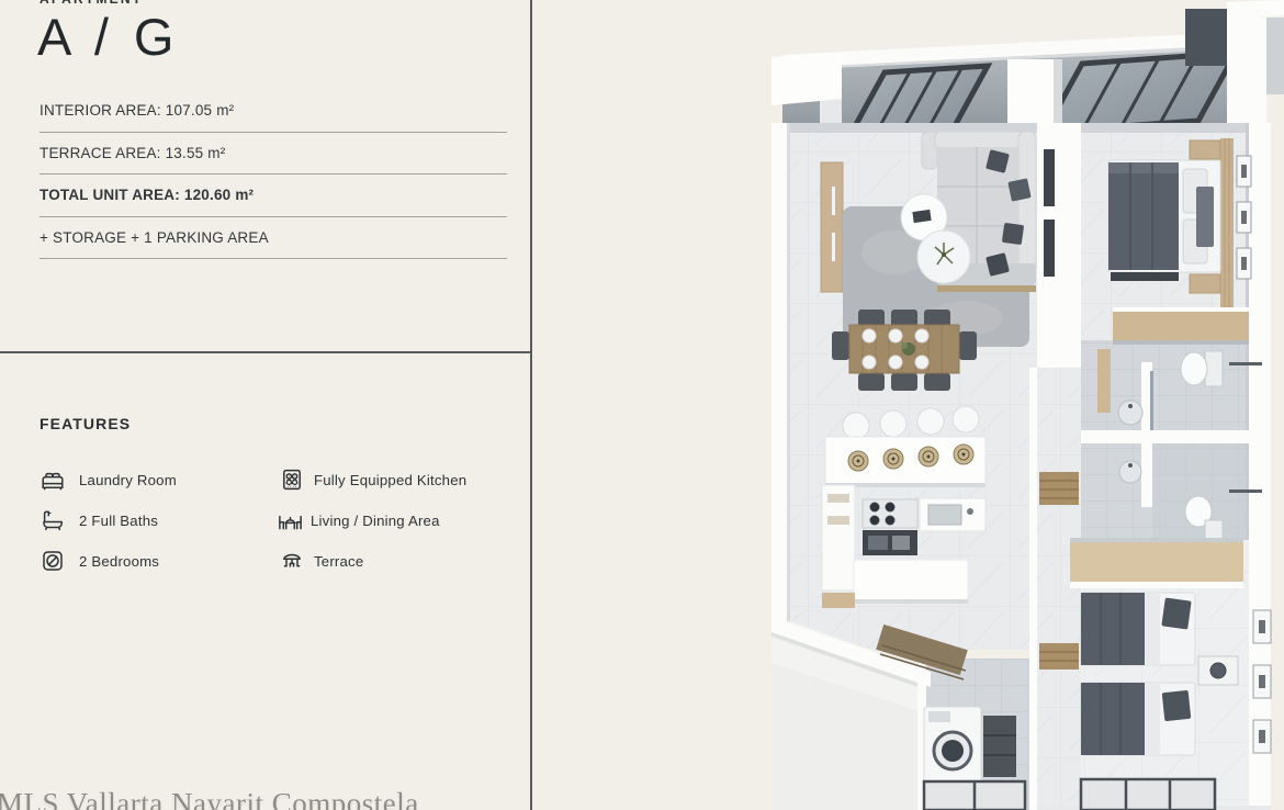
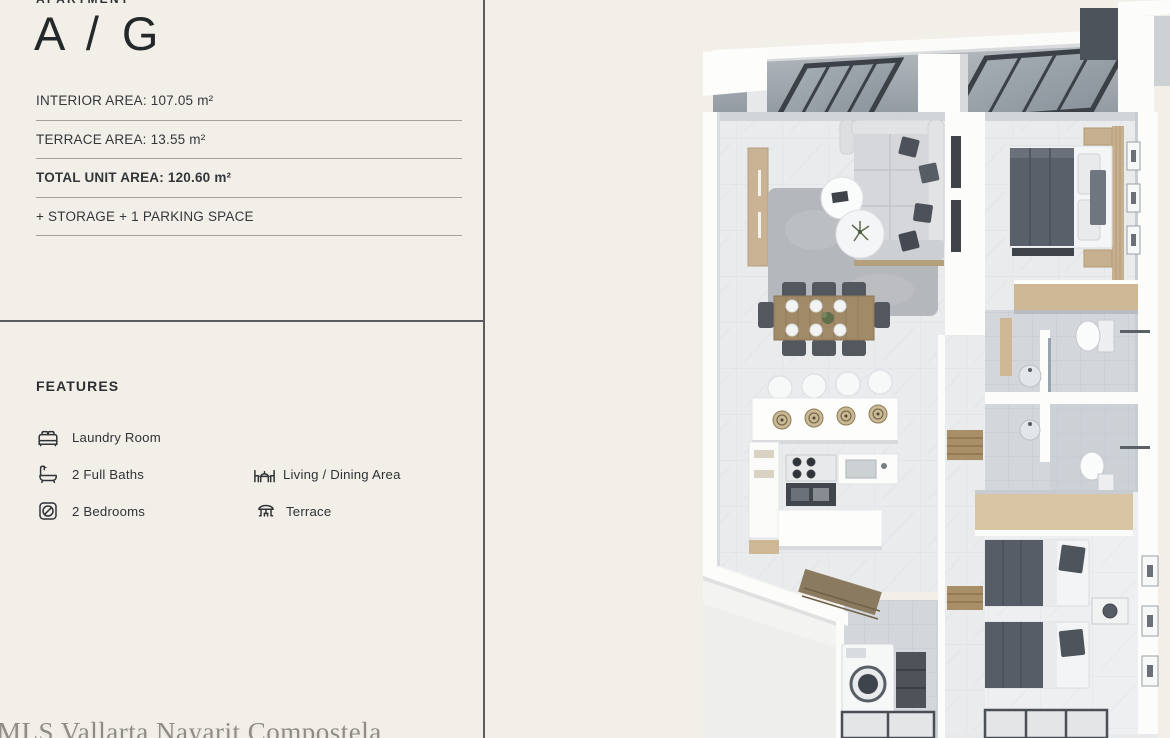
  A / G
  INTERIOR AREA: 107.05 m²
  TERRACE AREA: 13.55 m²
  TOTAL UNIT AREA: 120.60 m²
- + STORAGE + 1 PARKING AREA
+ + STORAGE + 1 PARKING SPACE
  FEATURES
  Laundry Room
  2 Full Baths
  2 Bedrooms
- Fully Equipped Kitchen
  Living / Dining Area
  Terrace
  MLS Vallarta Nayarit Compostela
